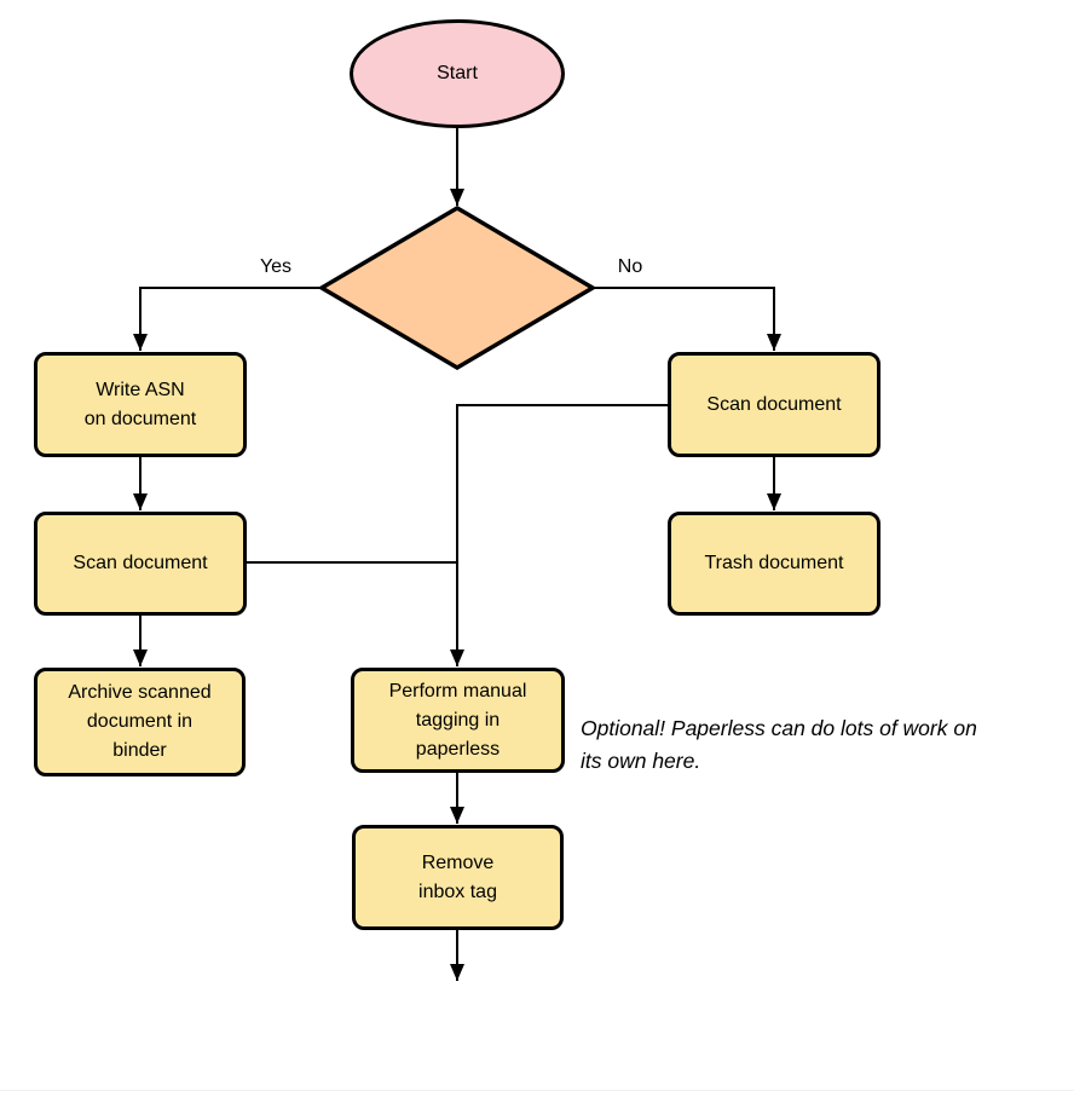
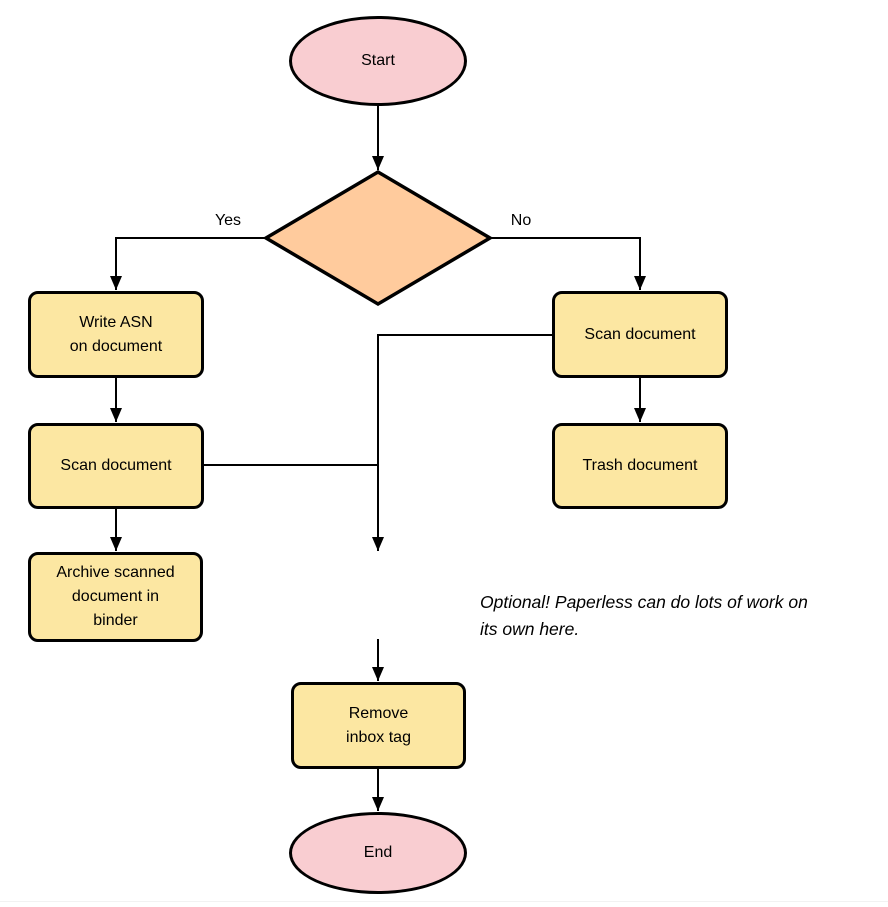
  Start
  Yes
  No
  Write ASN
  on document
  Scan document
  Archive scanned
  document in
  binder
  Scan document
  Trash document
- Perform manual
- tagging in
- paperless
  Optional! Paperless can do lots of work on
  its own here.
  Remove
  inbox tag
+ End
